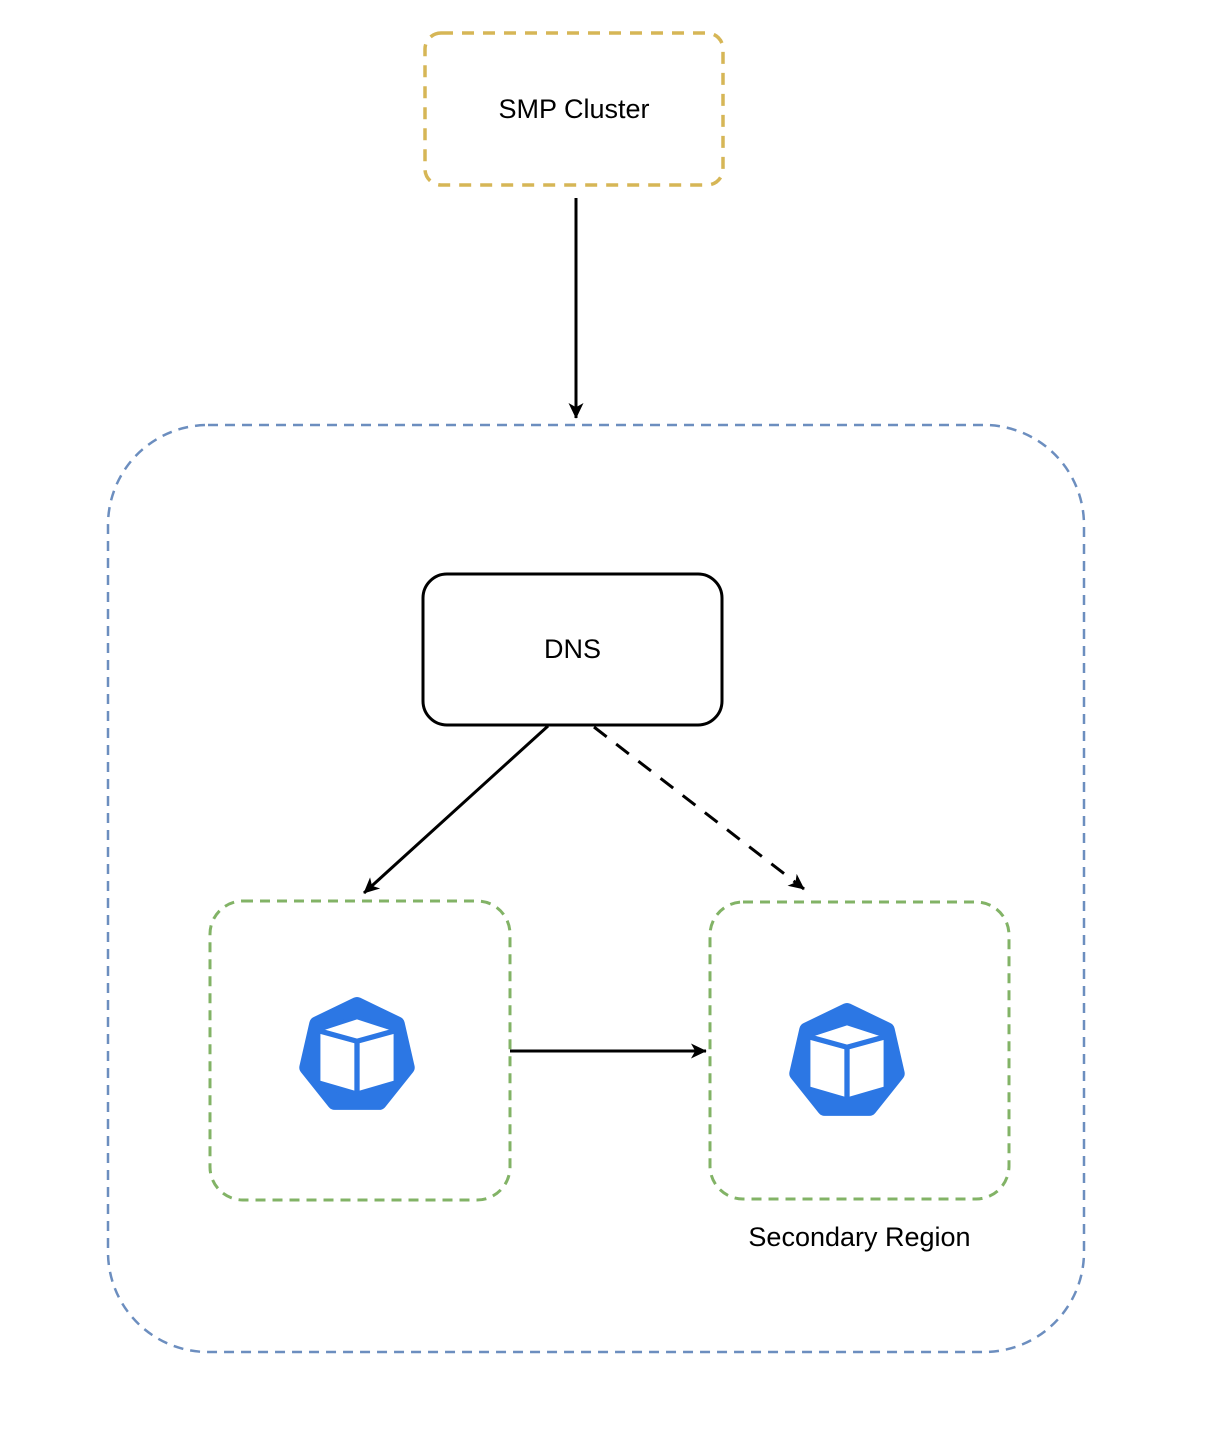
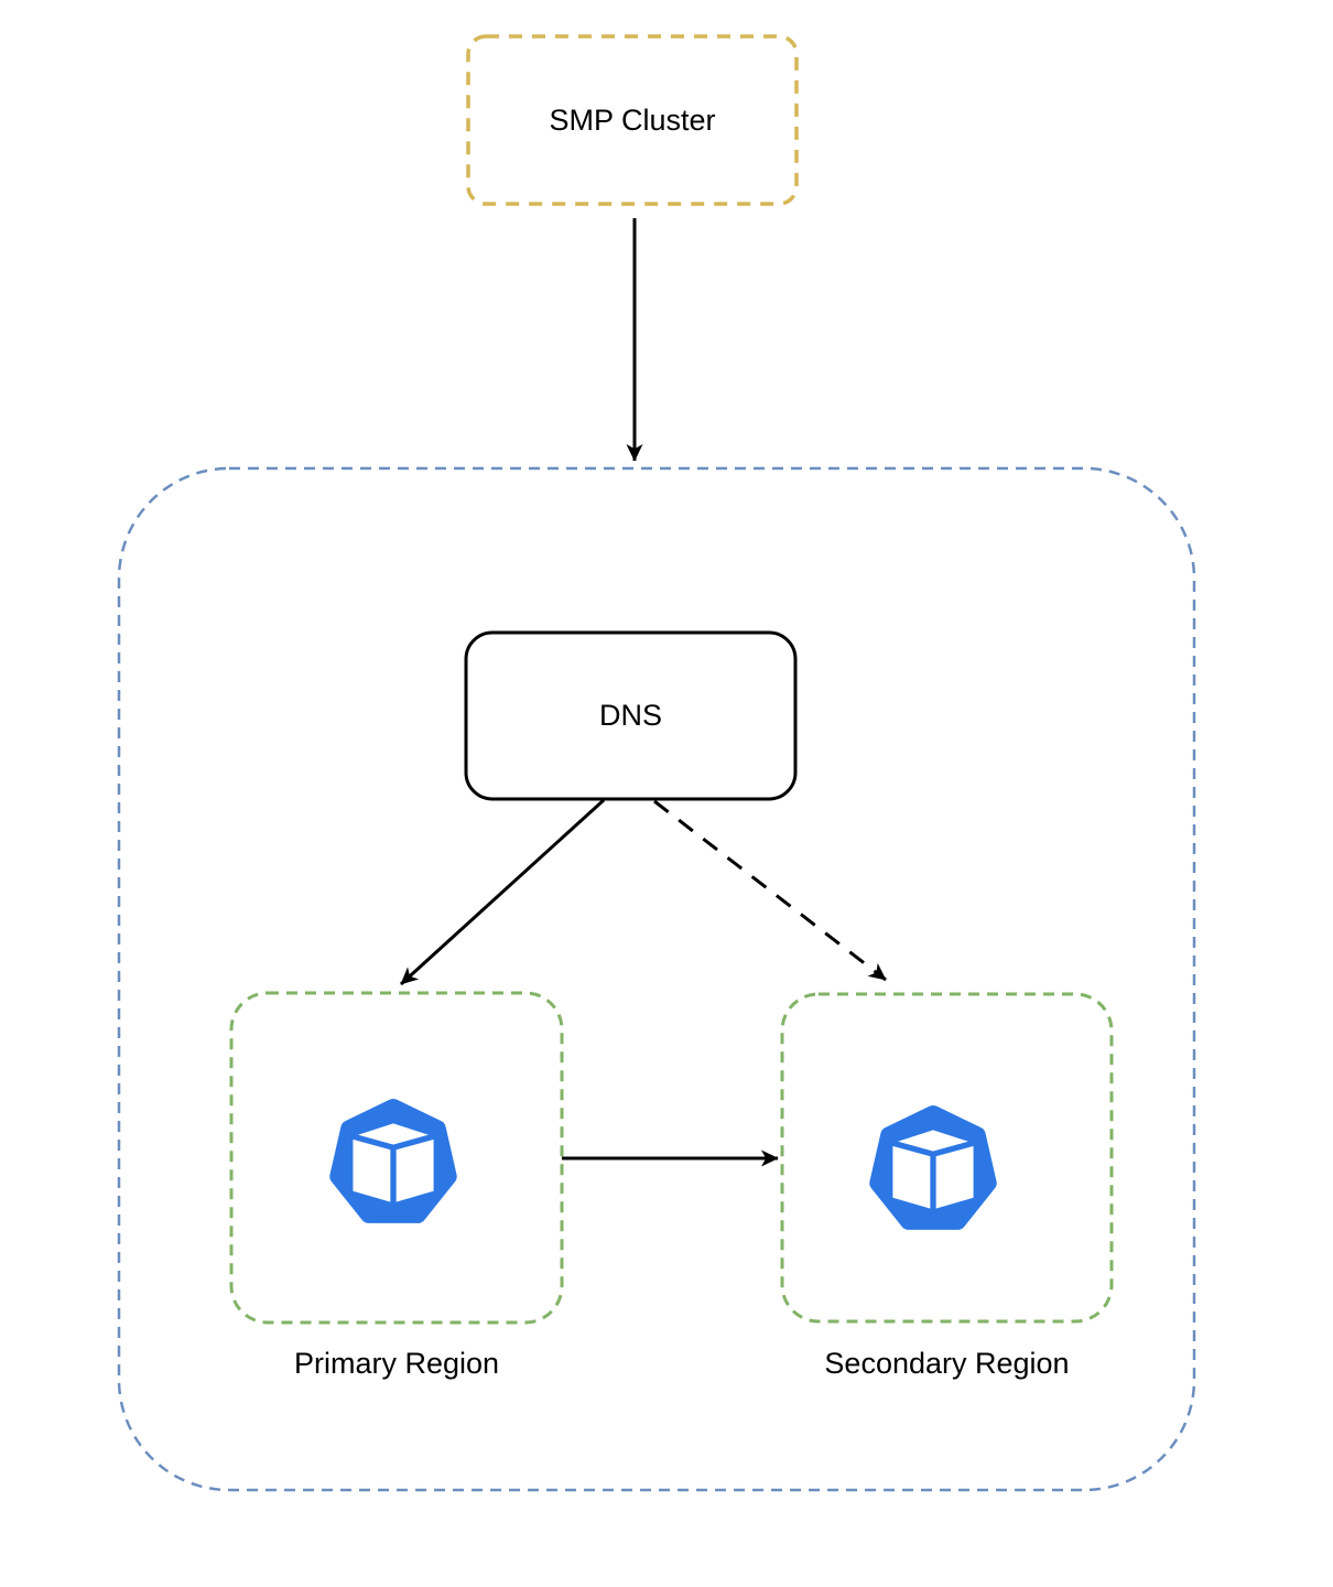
  SMP Cluster
  DNS
+ Primary Region
  Secondary Region
